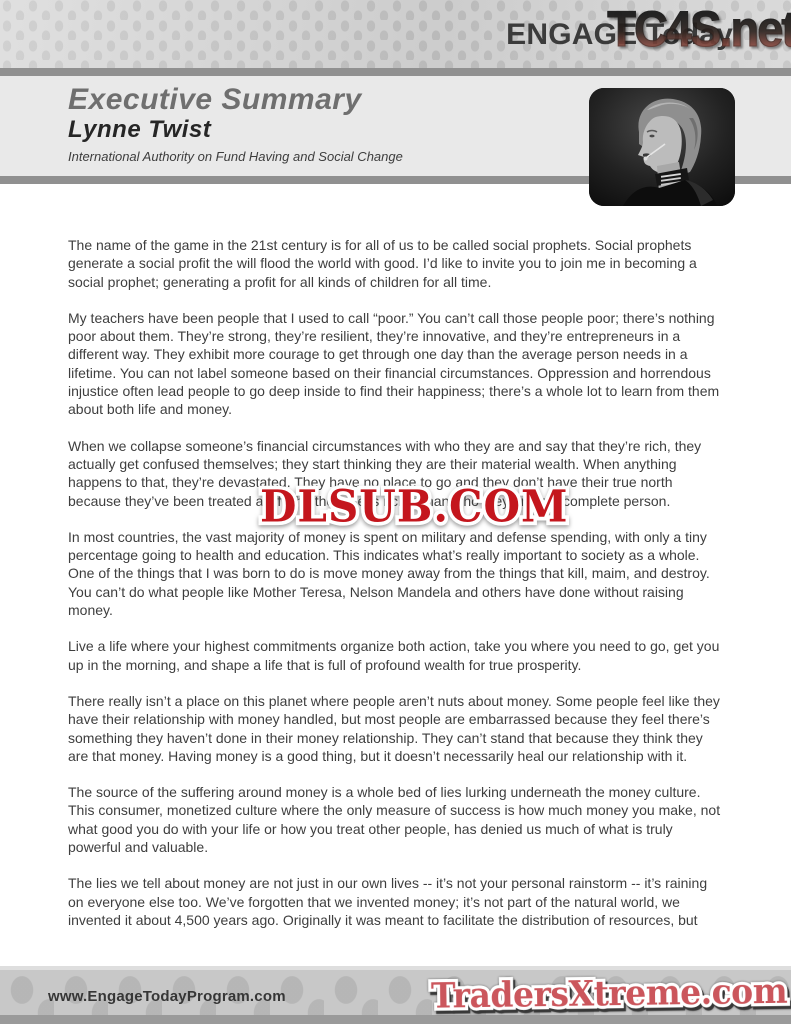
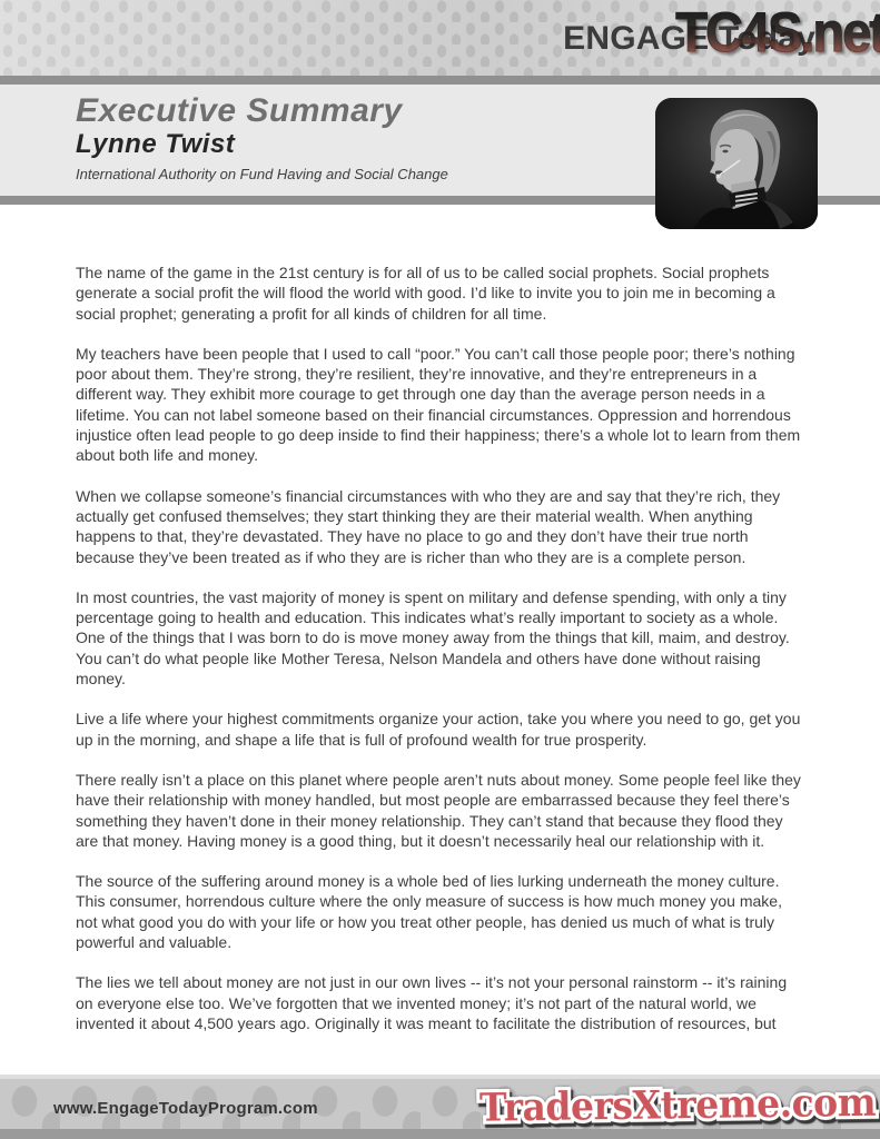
  TC4S.net
  Executive Summary
  Lynne Twist
  International Authority on Fund Having and Social Change
  The name of the game in the 21st century is for all of us to be called social prophets. Social prophets generate a social profit the will flood the world with good. I’d like to invite you to join me in becoming a social prophet; generating a profit for all kinds of children for all time.
  My teachers have been people that I used to call “poor.” You can’t call those people poor; there’s nothing poor about them. They’re strong, they’re resilient, they’re innovative, and they’re entrepreneurs in a different way. They exhibit more courage to get through one day than the average person needs in a lifetime. You can not label someone based on their financial circumstances. Oppression and horrendous injustice often lead people to go deep inside to find their happiness; there’s a whole lot to learn from them about both life and money.
  When we collapse someone’s financial circumstances with who they are and say that they’re rich, they actually get confused themselves; they start thinking they are their material wealth. When anything happens to that, they’re devastated. They have no place to go and they don’t have their true north because they’ve been treated as if who they are is richer than who they are is a complete person.
  In most countries, the vast majority of money is spent on military and defense spending, with only a tiny percentage going to health and education. This indicates what’s really important to society as a whole. One of the things that I was born to do is move money away from the things that kill, maim, and destroy. You can’t do what people like Mother Teresa, Nelson Mandela and others have done without raising money.
- Live a life where your highest commitments organize both action, take you where you need to go, get you up in the morning, and shape a life that is full of profound wealth for true prosperity.
+ Live a life where your highest commitments organize your action, take you where you need to go, get you up in the morning, and shape a life that is full of profound wealth for true prosperity.
- There really isn’t a place on this planet where people aren’t nuts about money. Some people feel like they have their relationship with money handled, but most people are embarrassed because they feel there’s something they haven’t done in their money relationship. They can’t stand that because they think they are that money. Having money is a good thing, but it doesn’t necessarily heal our relationship with it.
+ There really isn’t a place on this planet where people aren’t nuts about money. Some people feel like they have their relationship with money handled, but most people are embarrassed because they feel there’s something they haven’t done in their money relationship. They can’t stand that because they flood they are that money. Having money is a good thing, but it doesn’t necessarily heal our relationship with it.
- The source of the suffering around money is a whole bed of lies lurking underneath the money culture. This consumer, monetized culture where the only measure of success is how much money you make, not what good you do with your life or how you treat other people, has denied us much of what is truly powerful and valuable.
+ The source of the suffering around money is a whole bed of lies lurking underneath the money culture. This consumer, horrendous culture where the only measure of success is how much money you make, not what good you do with your life or how you treat other people, has denied us much of what is truly powerful and valuable.
  The lies we tell about money are not just in our own lives -- it’s not your personal rainstorm -- it’s raining on everyone else too. We’ve forgotten that we invented money; it’s not part of the natural world, we invented it about 4,500 years ago. Originally it was meant to facilitate the distribution of resources, but
- DLSUB.COM
  www.EngageTodayProgram.com
  TradersXtreme.com
